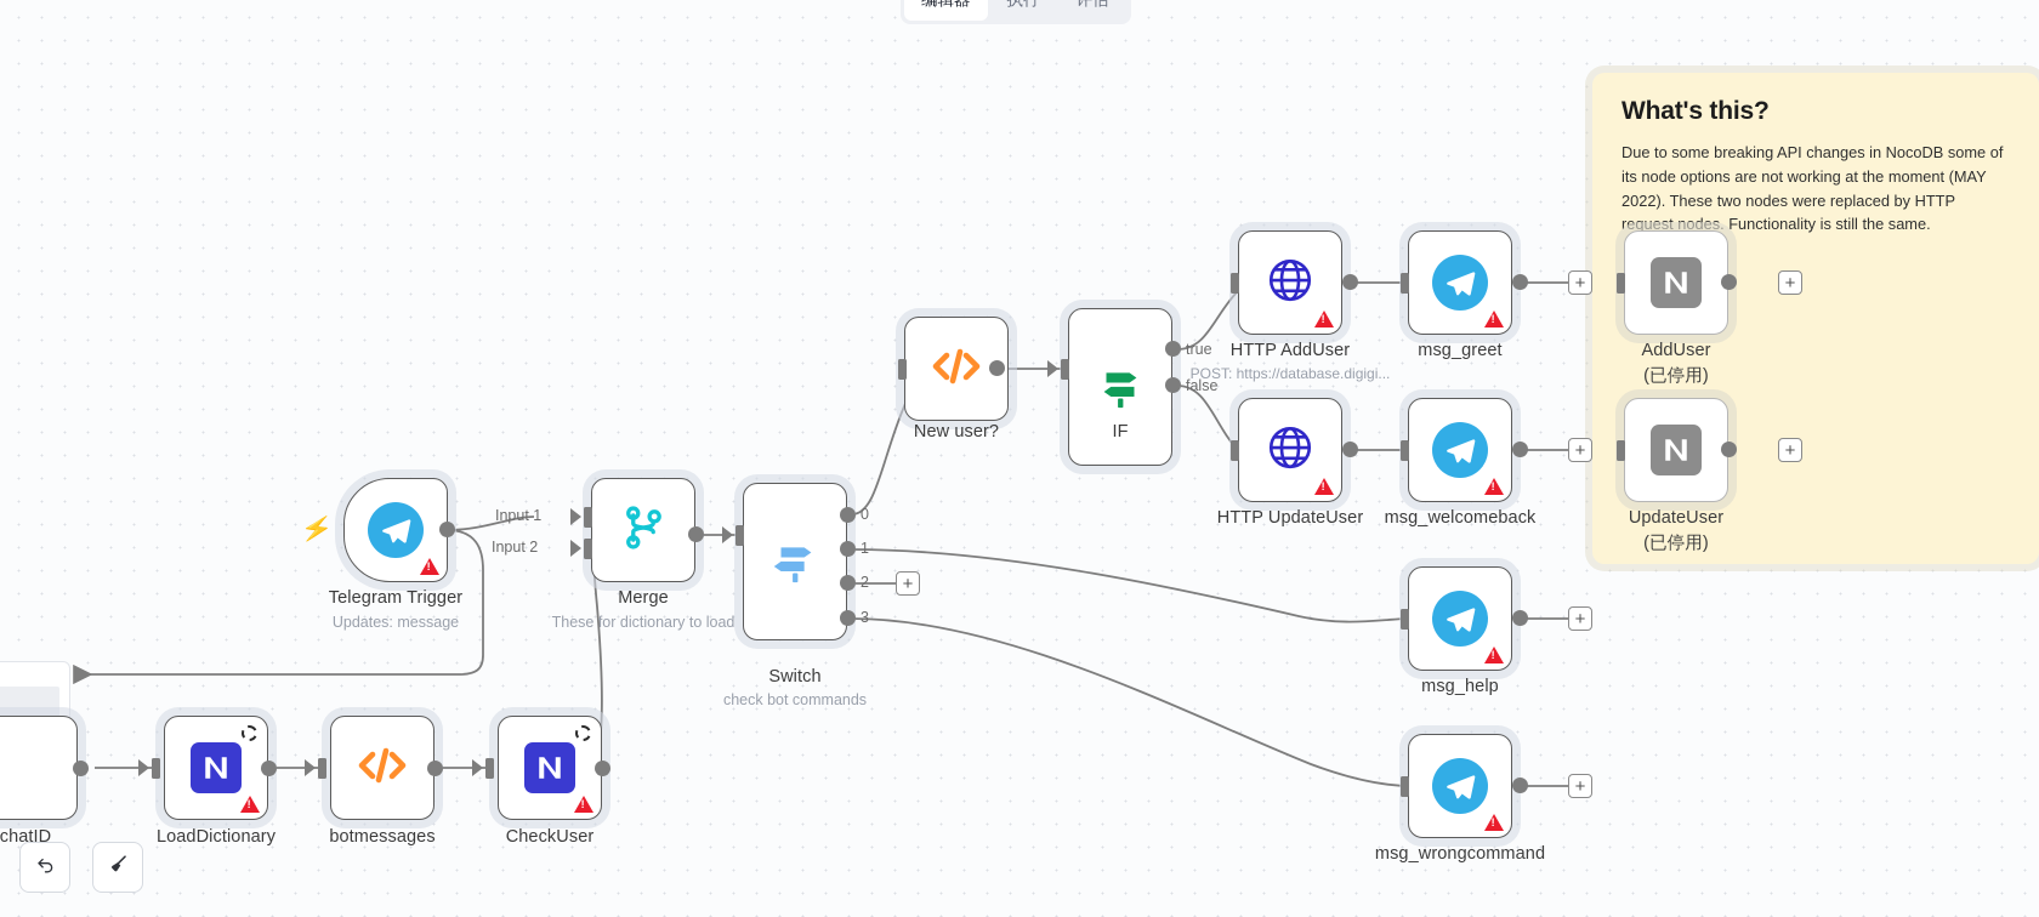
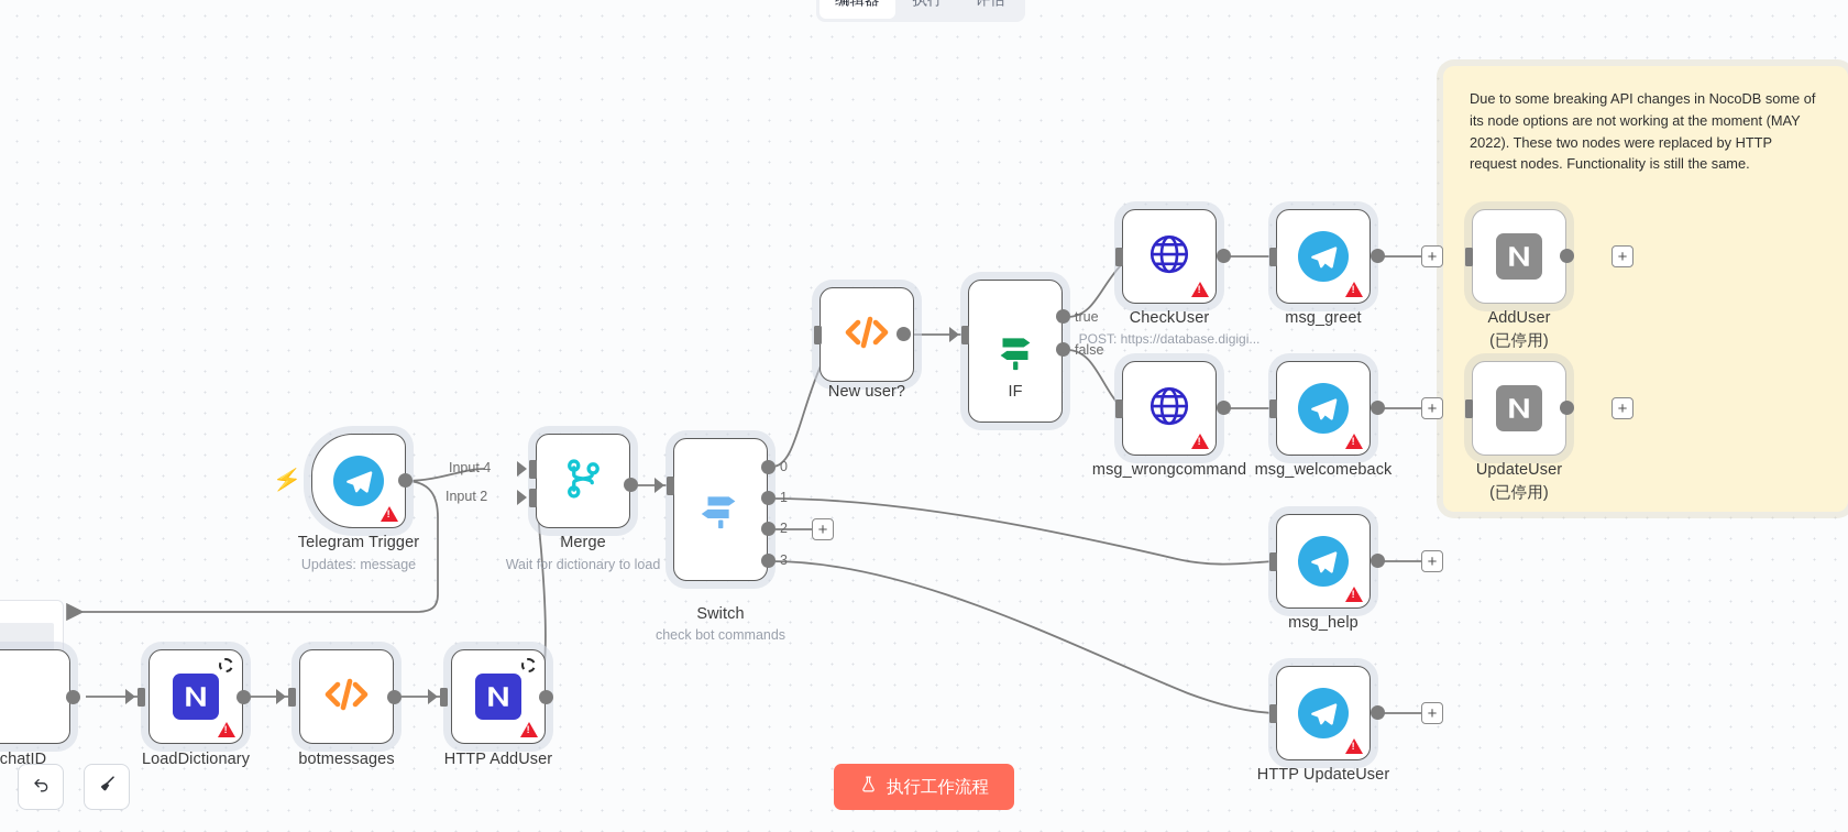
- What's this?
  Due to some breaking API changes in NocoDB some of its node options are not working at the moment (MAY 2022). These two nodes were replaced by HTTP request nodes. Functionality is still the same.
  chatID
  LoadDictionary
  botmessages
- CheckUser
+ HTTP AddUser
  Telegram Trigger
  Updates: message
  Merge
- These for dictionary to load
+ Wait for dictionary to load
  Switch
  check bot commands
  New user?
  IF
- HTTP AddUser
+ CheckUser
  POST: https://database.digigi...
- HTTP UpdateUser
+ msg_wrongcommand
  msg_greet
  msg_welcomeback
  msg_help
- msg_wrongcommand
+ HTTP UpdateUser
  AddUser
  (已停用)
  UpdateUser
  (已停用)
- Input 1
+ Input 4
  Input 2
  0
  1
  2
  3
  true
  false
  +
  +
  +
  +
  +
  +
  +
+ 执行工作流程
